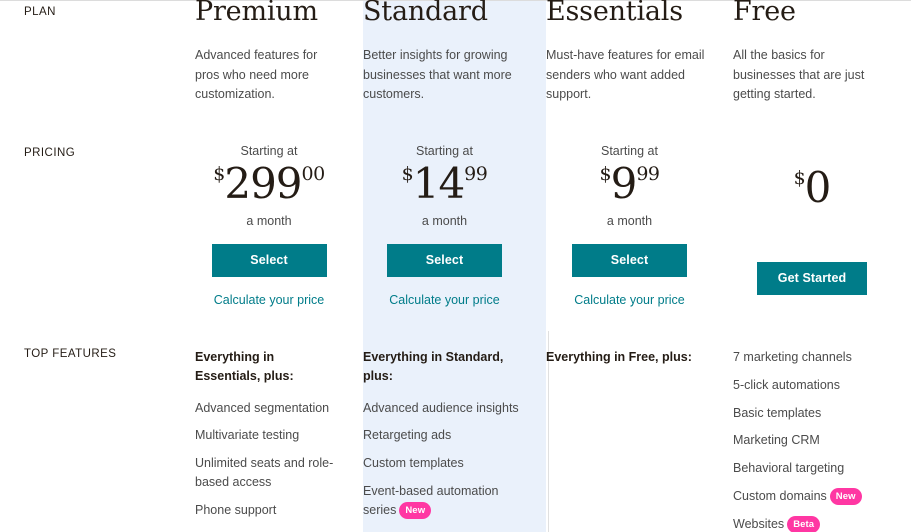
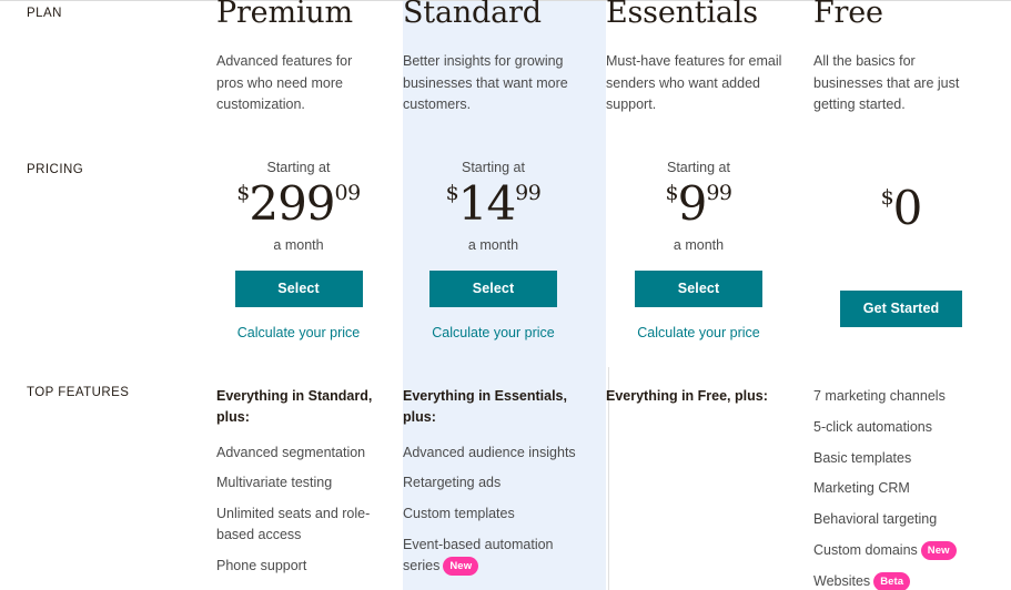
  PLAN
  Premium
  Advanced features for pros who need more customization.
  Standard
  Better insights for growing businesses that want more customers.
  Essentials
  Must-have features for email senders who want added support.
  Free
  All the basics for businesses that are just getting started.
  PRICING
  Starting at
- $29900
+ $29909
  a month
  Select
  Calculate your price
  Starting at
  $1499
  a month
  Select
  Calculate your price
  Starting at
  $999
  a month
  Select
  Calculate your price
  $0
  Get Started
  TOP FEATURES
- Everything in Essentials, plus:
+ Everything in Standard, plus:
  Advanced segmentation
  Multivariate testing
  Unlimited seats and role-based access
  Phone support
- Everything in Standard, plus:
+ Everything in Essentials, plus:
  Advanced audience insights
  Retargeting ads
  Custom templates
  Event-based automation series New
  Everything in Free, plus:
  7 marketing channels
  5-click automations
  Basic templates
  Marketing CRM
  Behavioral targeting
  Custom domains New
  Websites Beta
